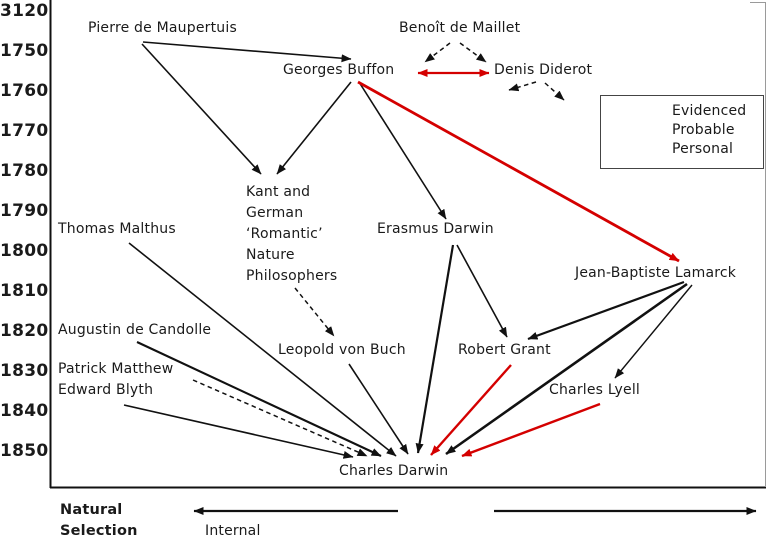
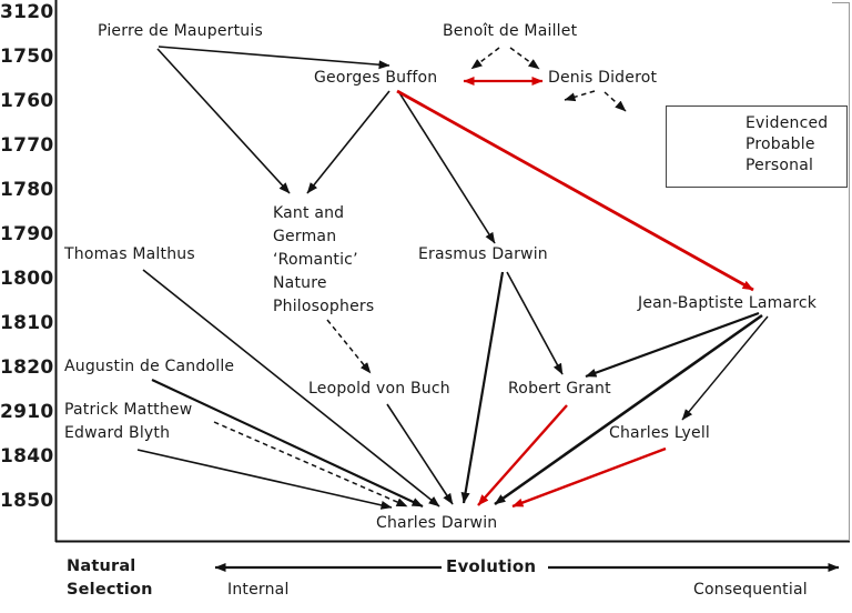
  3120
  1750
  1760
  1770
  1780
  1790
  1800
  1810
  1820
- 1830
+ 2910
  1840
  1850
  Pierre de Maupertuis
  Benoît de Maillet
  Georges Buffon
  Denis Diderot
  Kant and
  German
  ‘Romantic’
  Nature
  Philosophers
  Thomas Malthus
  Erasmus Darwin
  Jean-Baptiste Lamarck
  Augustin de Candolle
  Leopold von Buch
  Robert Grant
  Patrick Matthew
  Edward Blyth
  Charles Lyell
  Charles Darwin
  Evidenced
  Probable
  Personal
  Natural
  Selection
  Internal
+ Evolution
+ Consequential
